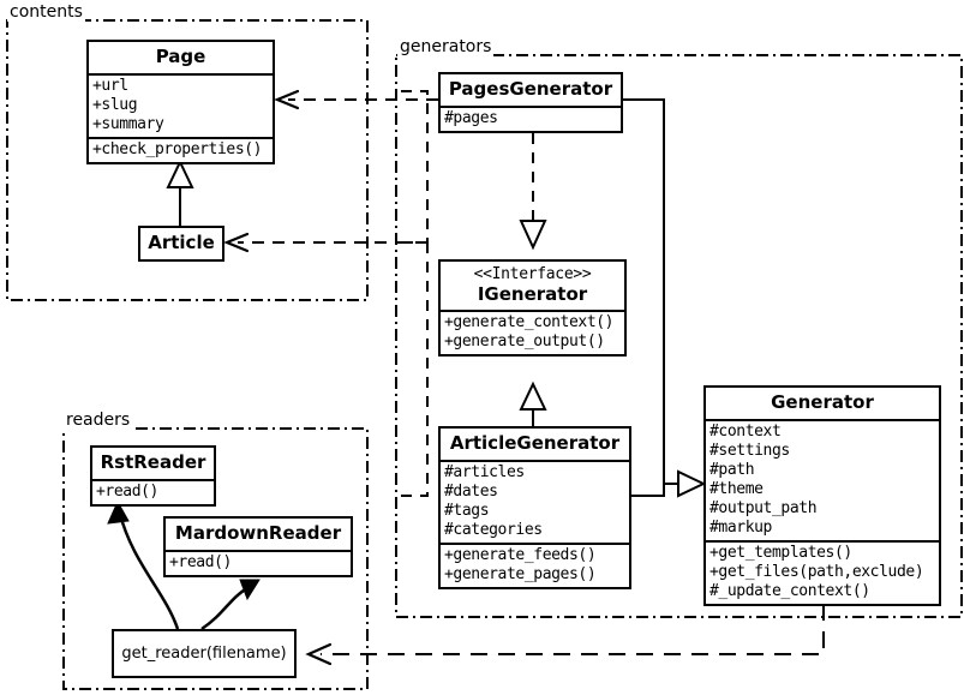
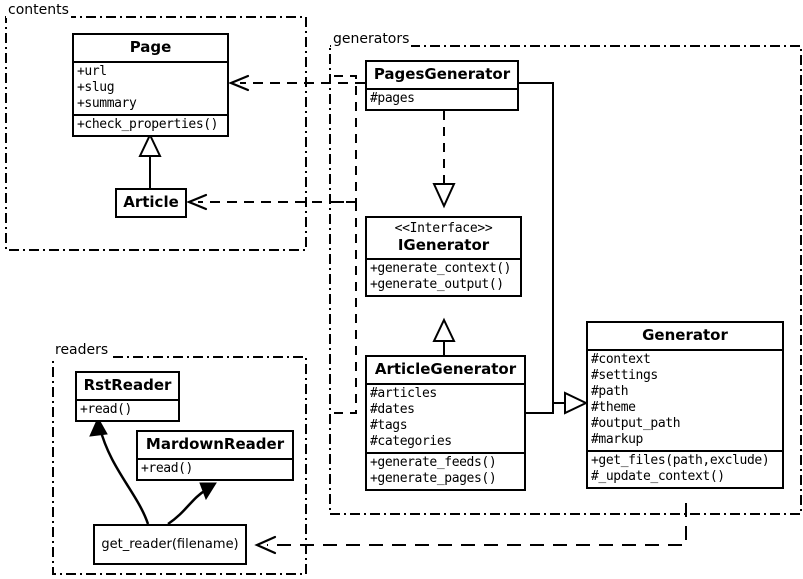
  contents
  generators
  readers
  Page
  +url
  +slug
  +summary
  +check_properties()
  Article
  PagesGenerator
  #pages
  <<Interface>>
  IGenerator
  +generate_context()
  +generate_output()
  ArticleGenerator
  #articles
  #dates
  #tags
  #categories
  +generate_feeds()
  +generate_pages()
  Generator
  #context
  #settings
  #path
  #theme
  #output_path
  #markup
- +get_templates()
  +get_files(path,exclude)
  #_update_context()
  RstReader
  +read()
  MardownReader
  +read()
  get_reader(filename)
